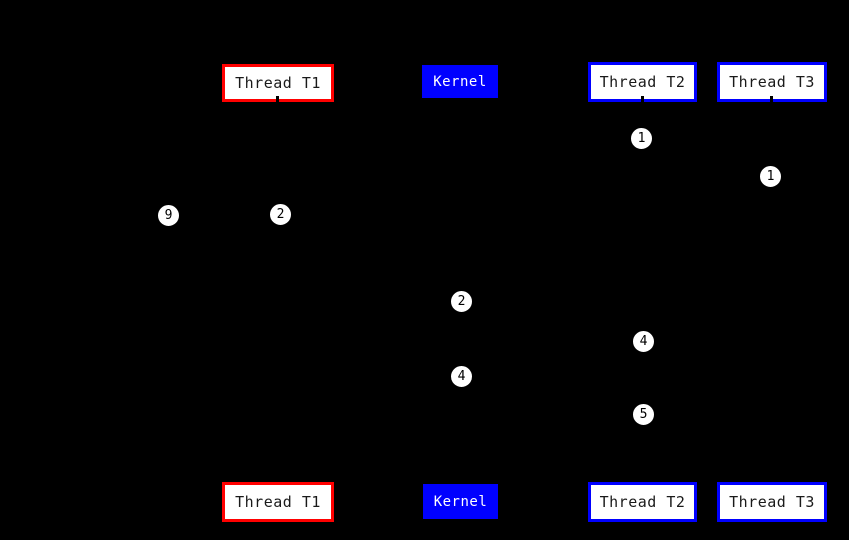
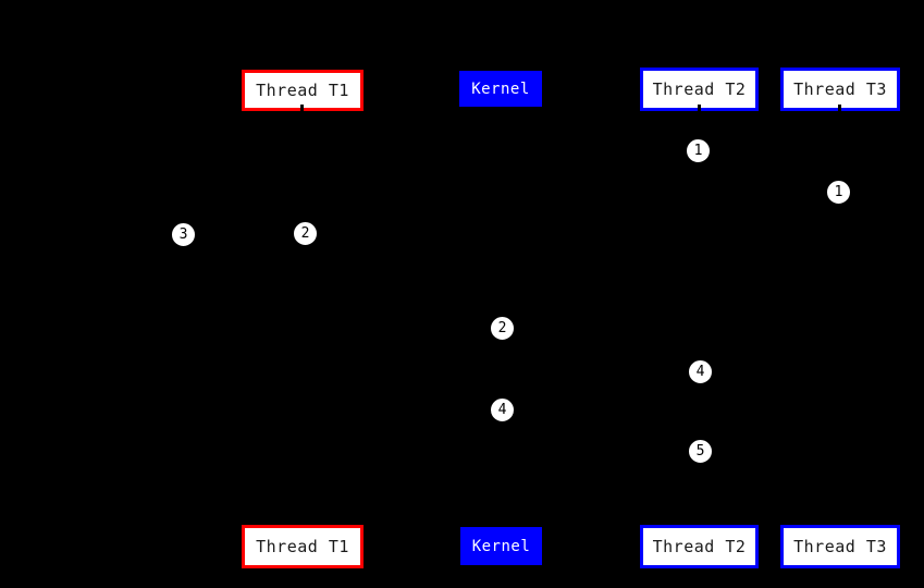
  Thread T1
  Kernel
  Thread T2
  Thread T3
  1
  1
  2
- 9
+ 3
  2
  4
  4
  5
  Thread T1
  Kernel
  Thread T2
  Thread T3
